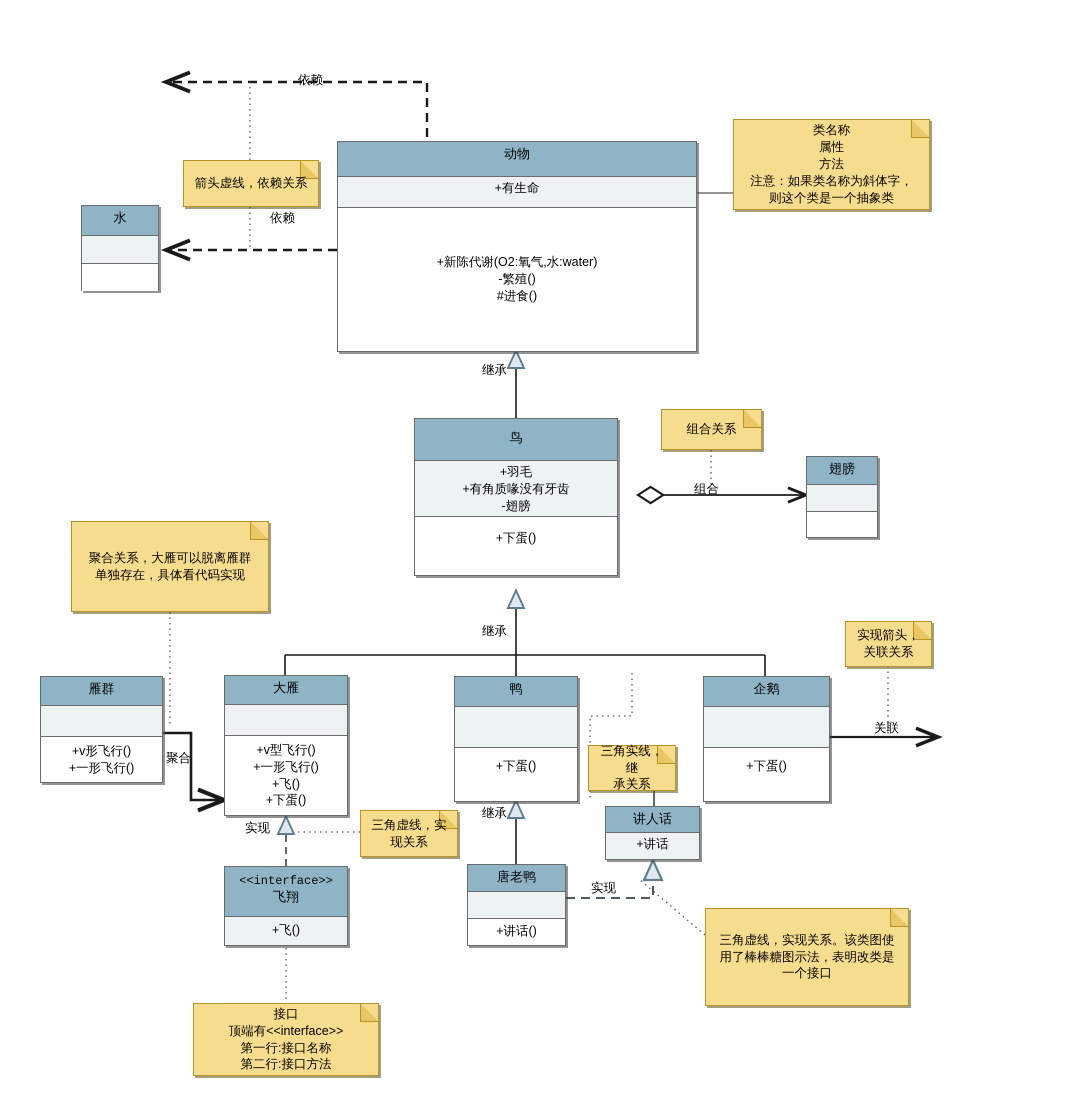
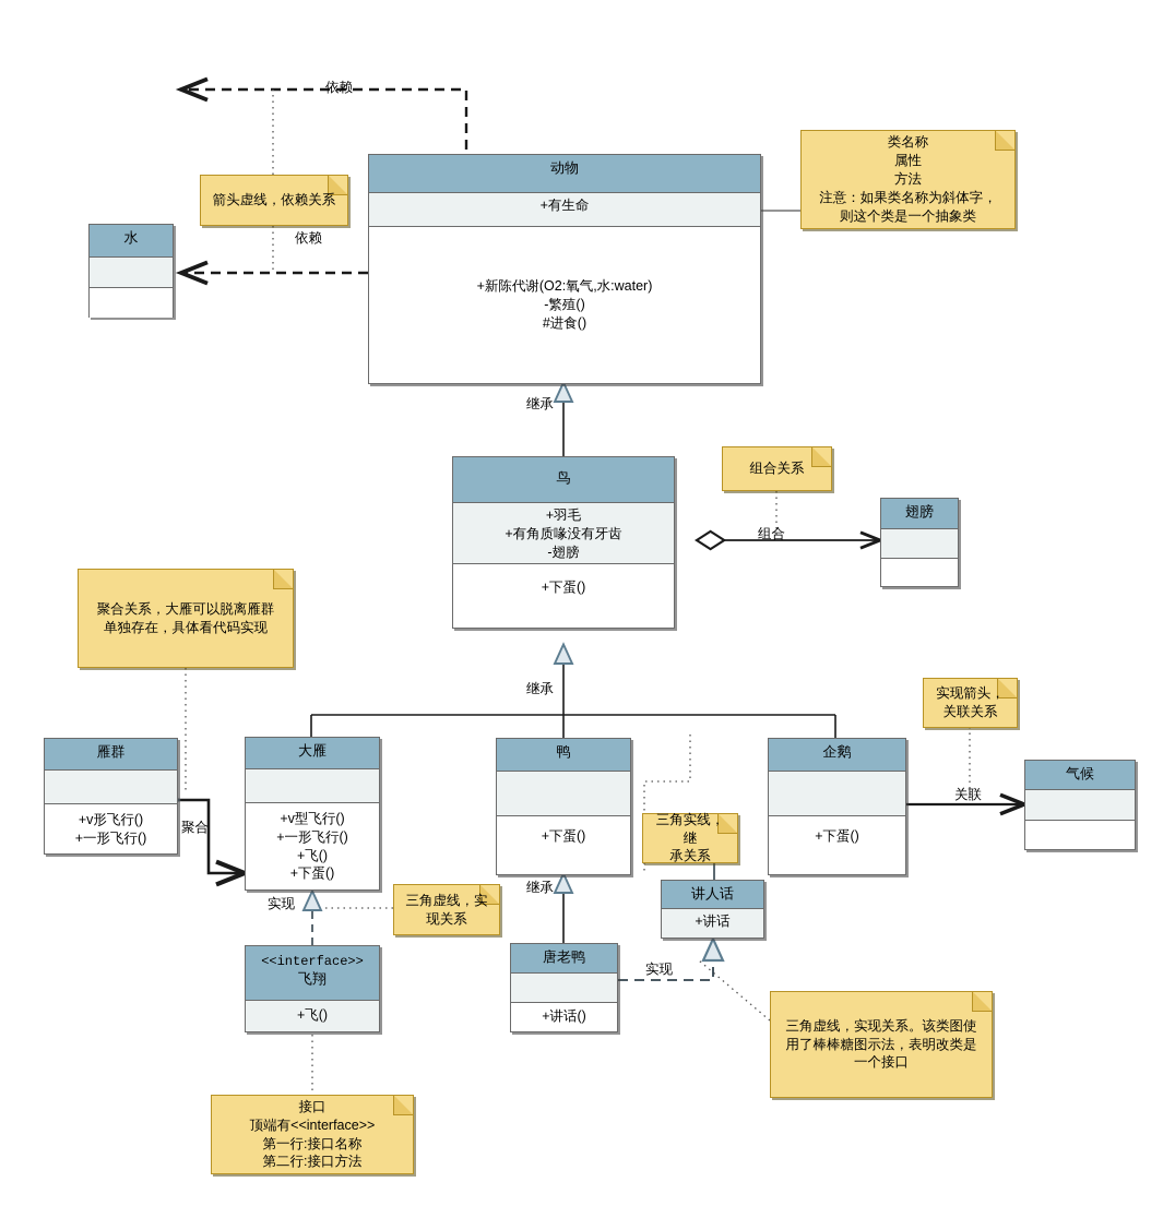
  水
  动物
  +有生命
  +新陈代谢(O2:氧气,水:water)
  -繁殖()
  #进食()
  鸟
  +羽毛
  +有角质喙没有牙齿
  -翅膀
  +下蛋()
  翅膀
  雁群
  +v形飞行()
  +一形飞行()
  大雁
  +v型飞行()
  +一形飞行()
  +飞()
  +下蛋()
  鸭
  +下蛋()
  企鹅
  +下蛋()
+ 气候
  唐老鸭
  +讲话()
  讲人话
  +讲话
  <<interface>>
  飞翔
  +飞()
  依赖
  依赖
  继承
  组合
  继承
  聚合
  实现
  继承
  关联
  实现
  箭头虚线，依赖关系
  类名称
  属性
  方法
  注意：如果类名称为斜体字，
  则这个类是一个抽象类
  组合关系
  聚合关系，大雁可以脱离雁群
  单独存在，具体看代码实现
  三角实线，继
  承关系
  三角虚线，实
  现关系
  实现箭头，
  关联关系
  接口
  顶端有<<interface>>
  第一行:接口名称
  第二行:接口方法
  三角虚线，实现关系。该类图使
  用了棒棒糖图示法，表明改类是
  一个接口
